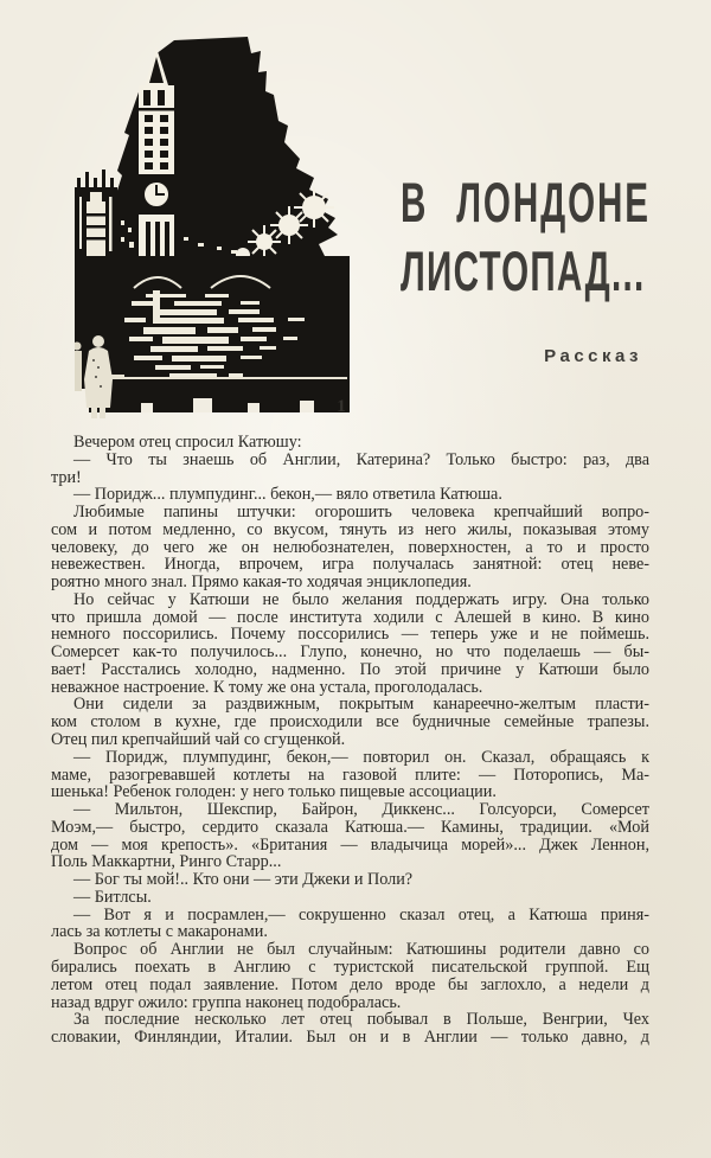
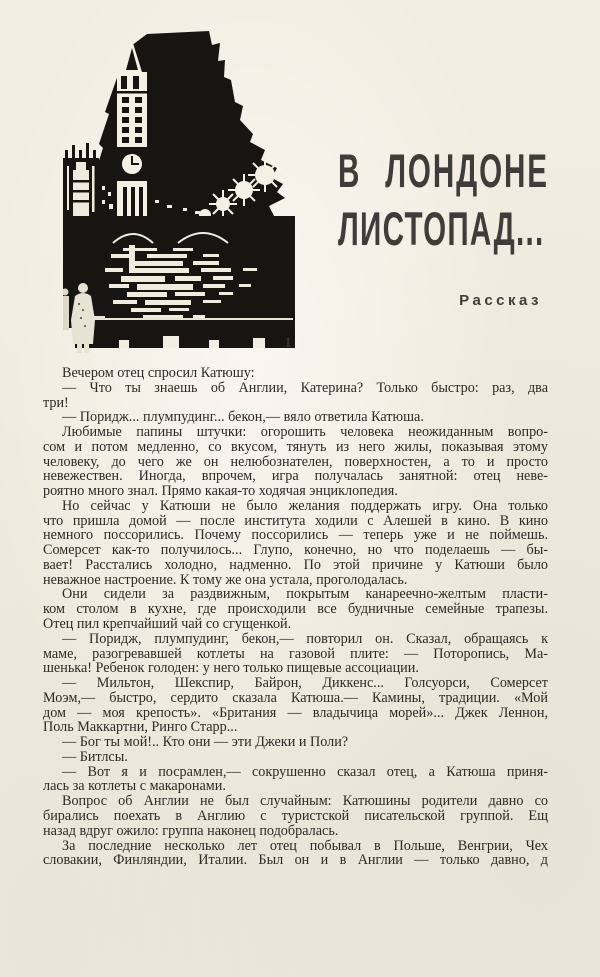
  В ЛОНДОНЕ
  ЛИСТОПАД...
  Рассказ
  1
  Вечером отец спросил Катюшу:
  — Что ты знаешь об Англии, Катерина? Только быстро: раз, два
  три!
  — Поридж... плумпудинг... бекон,— вяло ответила Катюша.
- Любимые папины штучки: огорошить человека крепчайший вопро-
+ Любимые папины штучки: огорошить человека неожиданным вопро-
  сом и потом медленно, со вкусом, тянуть из него жилы, показывая этому
  человеку, до чего же он нелюбознателен, поверхностен, а то и просто
  невежествен. Иногда, впрочем, игра получалась занятной: отец неве-
  роятно много знал. Прямо какая-то ходячая энциклопедия.
  Но сейчас у Катюши не было желания поддержать игру. Она только
  что пришла домой — после института ходили с Алешей в кино. В кино
  немного поссорились. Почему поссорились — теперь уже и не поймешь.
  Сомерсет как-то получилось... Глупо, конечно, но что поделаешь — бы-
  вает! Расстались холодно, надменно. По этой причине у Катюши было
  неважное настроение. К тому же она устала, проголодалась.
  Они сидели за раздвижным, покрытым канареечно-желтым пласти-
  ком столом в кухне, где происходили все будничные семейные трапезы.
  Отец пил крепчайший чай со сгущенкой.
  — Поридж, плумпудинг, бекон,— повторил он. Сказал, обращаясь к
  маме, разогревавшей котлеты на газовой плите: — Поторопись, Ма-
  шенька! Ребенок голоден: у него только пищевые ассоциации.
  — Мильтон, Шекспир, Байрон, Диккенс... Голсуорси, Сомерсет
  Моэм,— быстро, сердито сказала Катюша.— Камины, традиции. «Мой
  дом — моя крепость». «Британия — владычица морей»... Джек Леннон,
  Поль Маккартни, Ринго Старр...
  — Бог ты мой!.. Кто они — эти Джеки и Поли?
  — Битлсы.
  — Вот я и посрамлен,— сокрушенно сказал отец, а Катюша приня-
  лась за котлеты с макаронами.
  Вопрос об Англии не был случайным: Катюшины родители давно со
  бирались поехать в Англию с туристской писательской группой. Ещ
- летом отец подал заявление. Потом дело вроде бы заглохло, а недели д
  назад вдруг ожило: группа наконец подобралась.
  За последние несколько лет отец побывал в Польше, Венгрии, Чех
  словакии, Финляндии, Италии. Был он и в Англии — только давно, д
